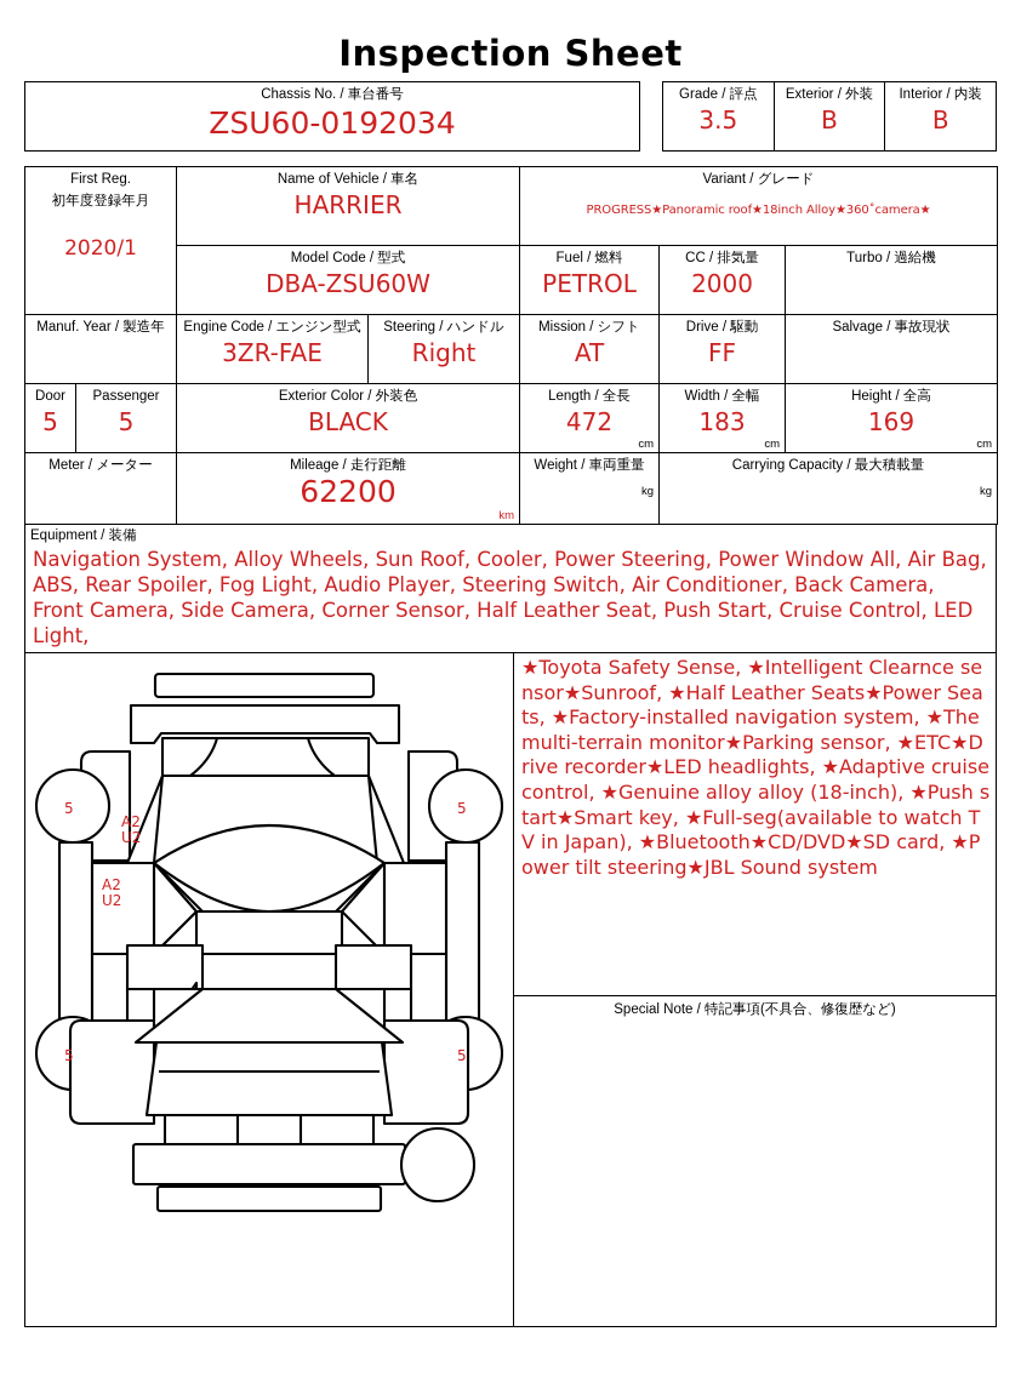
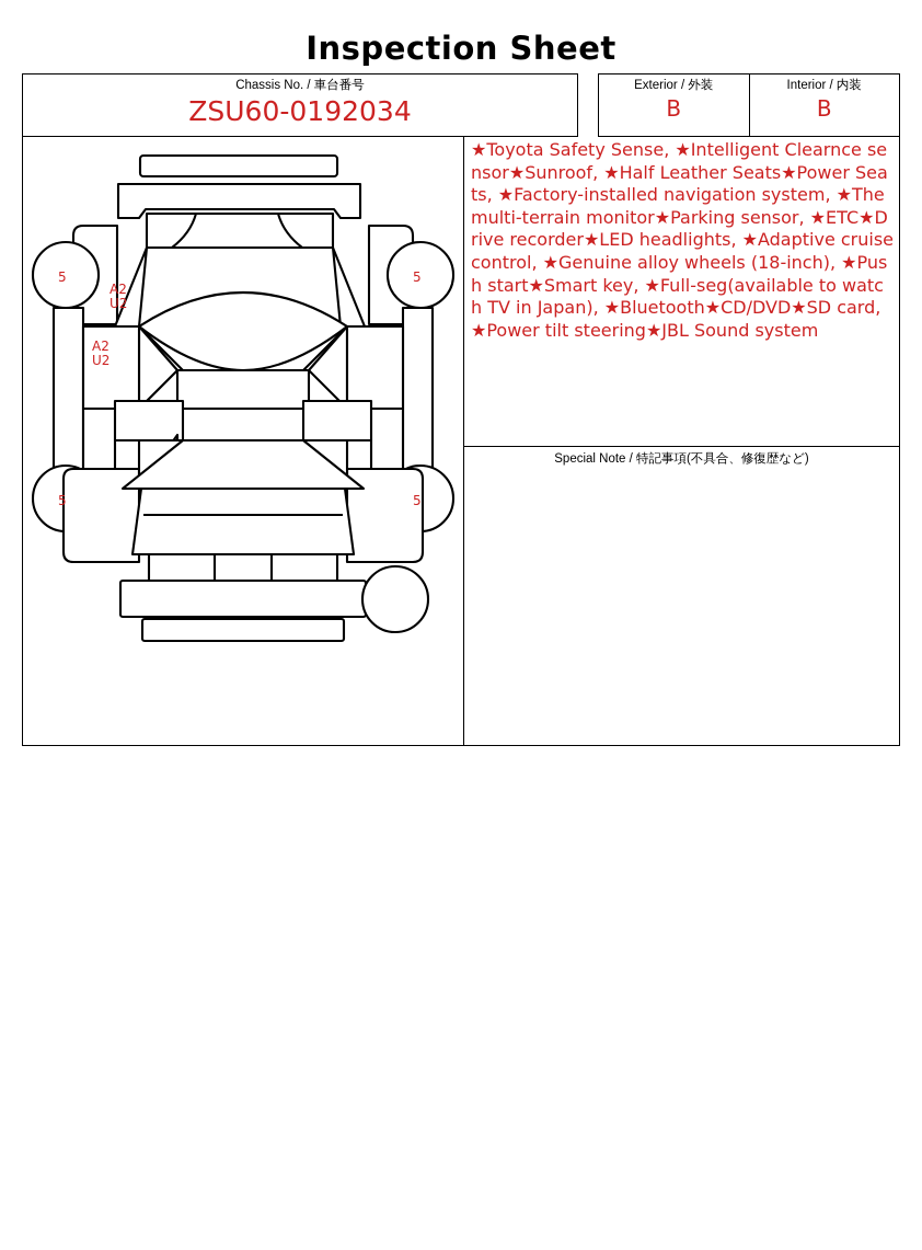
  Inspection Sheet
  Chassis No. / 車台番号
  ZSU60-0192034
- Grade / 評点
- 3.5
  Exterior / 外装
  B
  Interior / 内装
  B
- First Reg. 初年度登録年月 2020/1	Name of Vehicle / 車名 HARRIER	Variant / グレード PROGRESS★Panoramic roof★18inch Alloy★360˚camera★
- Model Code / 型式 DBA-ZSU60W	Fuel / 燃料 PETROL	CC / 排気量 2000	Turbo / 過給機
- Manuf. Year / 製造年	Engine Code / エンジン型式 3ZR-FAE	Steering / ハンドル Right	Mission / シフト AT	Drive / 駆動 FF	Salvage / 事故現状
- Door 5	Passenger 5	Exterior Color / 外装色 BLACK	Length / 全長 472 cm	Width / 全幅 183 cm	Height / 全高 169 cm
- Meter / メーター	Mileage / 走行距離 62200 km	Weight / 車両重量 kg	Carrying Capacity / 最大積載量 kg
- Equipment / 装備
- Navigation System, Alloy Wheels, Sun Roof, Cooler, Power Steering, Power Window All, Air Bag, ABS, Rear Spoiler, Fog Light, Audio Player, Steering Switch, Air Conditioner, Back Camera, Front Camera, Side Camera, Corner Sensor, Half Leather Seat, Push Start, Cruise Control, LED Light,
  5
  5
  5
  5
  A2
  U2
  A2
  U2
- ★Toyota Safety Sense, ★Intelligent Clearnce sensor★Sunroof, ★Half Leather Seats★Power Seats, ★Factory-installed navigation system, ★The multi-terrain monitor★Parking sensor, ★ETC★Drive recorder★LED headlights, ★Adaptive cruise control, ★Genuine alloy alloy (18-inch), ★Push start★Smart key, ★Full-seg(available to watch TV in Japan), ★Bluetooth★CD/DVD★SD card, ★Power tilt steering★JBL Sound system
+ ★Toyota Safety Sense, ★Intelligent Clearnce sensor★Sunroof, ★Half Leather Seats★Power Seats, ★Factory-installed navigation system, ★The multi-terrain monitor★Parking sensor, ★ETC★Drive recorder★LED headlights, ★Adaptive cruise control, ★Genuine alloy wheels (18-inch), ★Push start★Smart key, ★Full-seg(available to watch TV in Japan), ★Bluetooth★CD/DVD★SD card, ★Power tilt steering★JBL Sound system
  Special Note / 特記事項(不具合、修復歴など)
